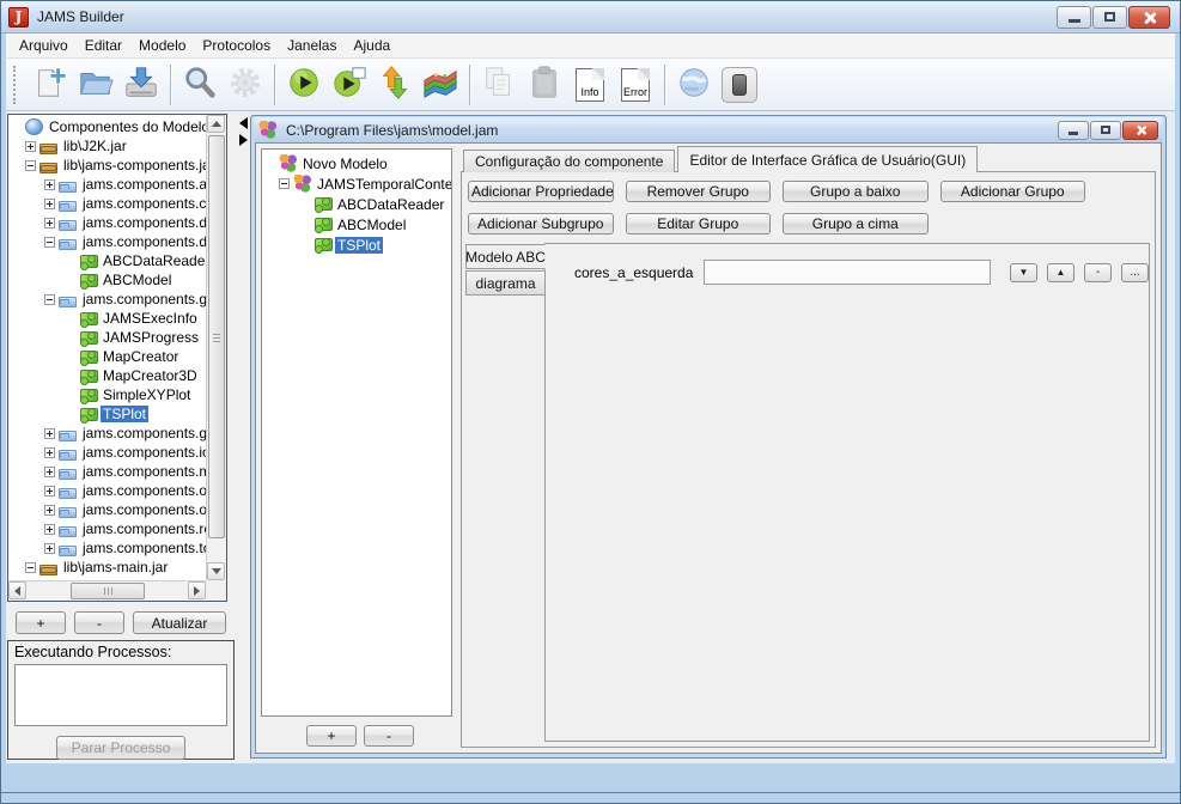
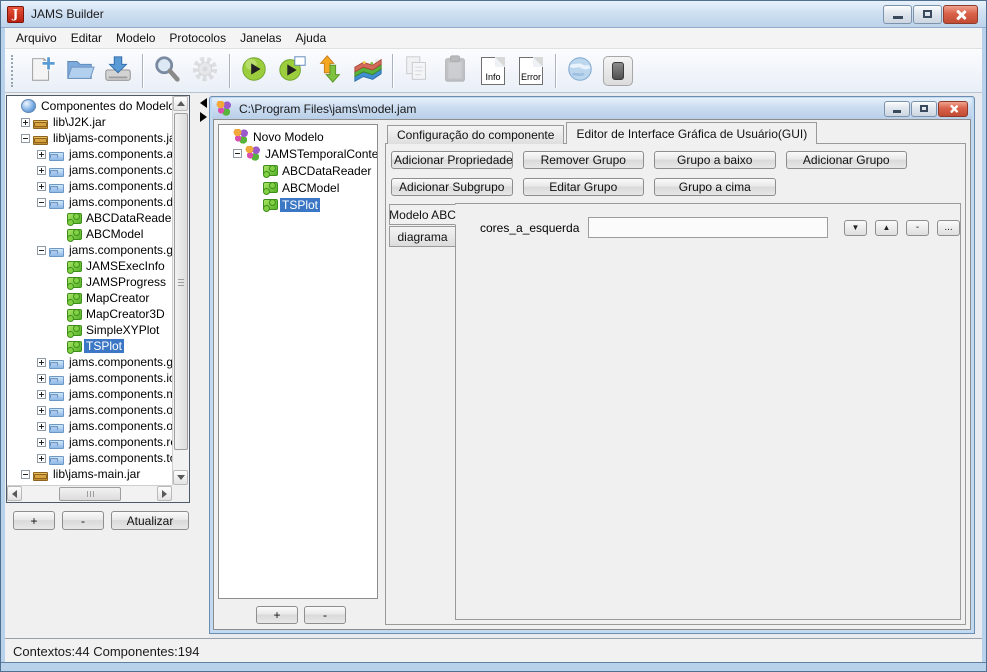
  J
  JAMS Builder
  Arquivo
  Editar
  Modelo
  Protocolos
  Janelas
  Ajuda
  Info
  Error
  Componentes do Model
  lib\J2K.jar
  lib\jams-components.j
  jams.components.a
  jams.components.c
  jams.components.d
  jams.components.d
  ABCDataReade
  ABCModel
  jams.components.g
  JAMSExecInfo
  JAMSProgress
  MapCreator
  MapCreator3D
  SimpleXYPlot
  TSPlot
  jams.components.g
  jams.components.i
  jams.components.
  jams.components.o
  jams.components.o
  jams.components.r
  jams.components.t
  lib\jams-main.jar
  +
  -
  Atualizar
- Executando Processos:
- Parar Processo
  C:\Program Files\jams\model.jam
  Novo Modelo
  JAMSTemporalConte
  ABCDataReader
  ABCModel
  TSPlot
  +
  -
  Configuração do componente
  Editor de Interface Gráfica de Usuário(GUI)
  Adicionar Propriedade
  Remover Grupo
  Grupo a baixo
  Adicionar Grupo
  Adicionar Subgrupo
  Editar Grupo
  Grupo a cima
  Modelo ABC
  diagrama
  cores_a_esquerda
  ▼
  ▲
  -
  ...
+ Contextos:44 Componentes:194
